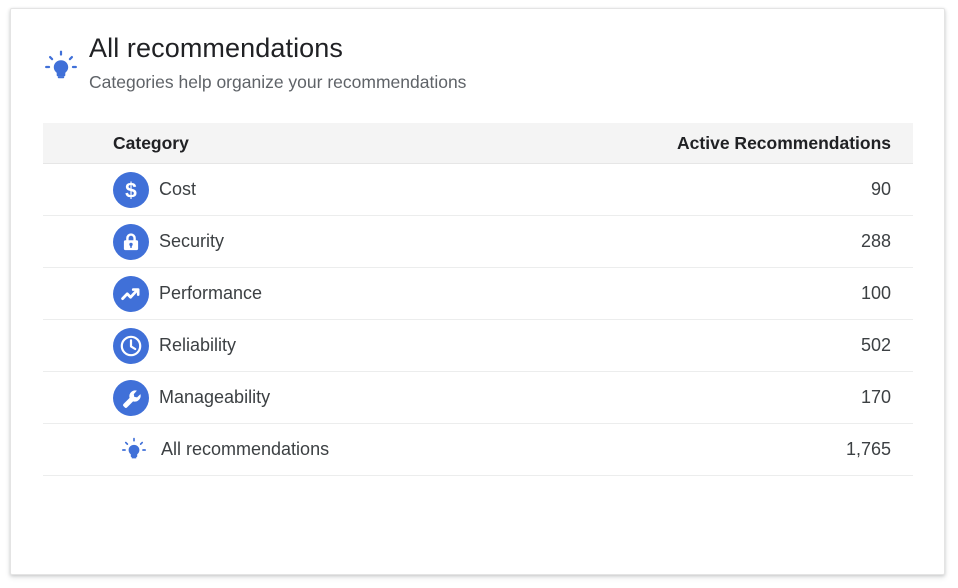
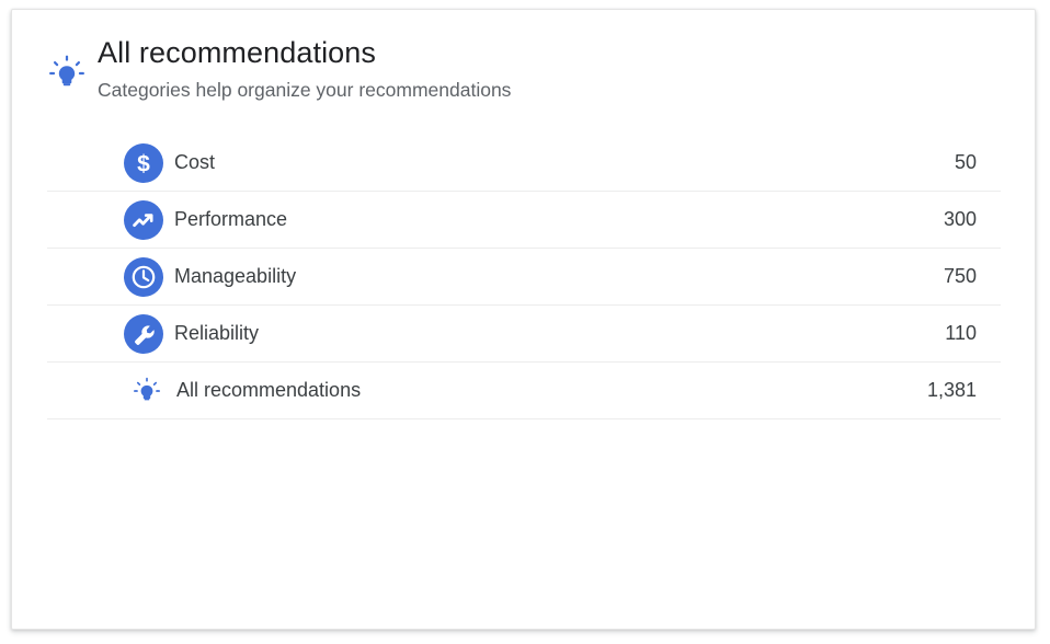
  All recommendations
  Categories help organize your recommendations
- Category
- Active Recommendations
  $
  Cost
- 90
+ 50
- Security
- 288
  Performance
- 100
+ 300
- Reliability
+ Manageability
- 502
+ 750
- Manageability
+ Reliability
- 170
+ 110
  All recommendations
- 1,765
+ 1,381
